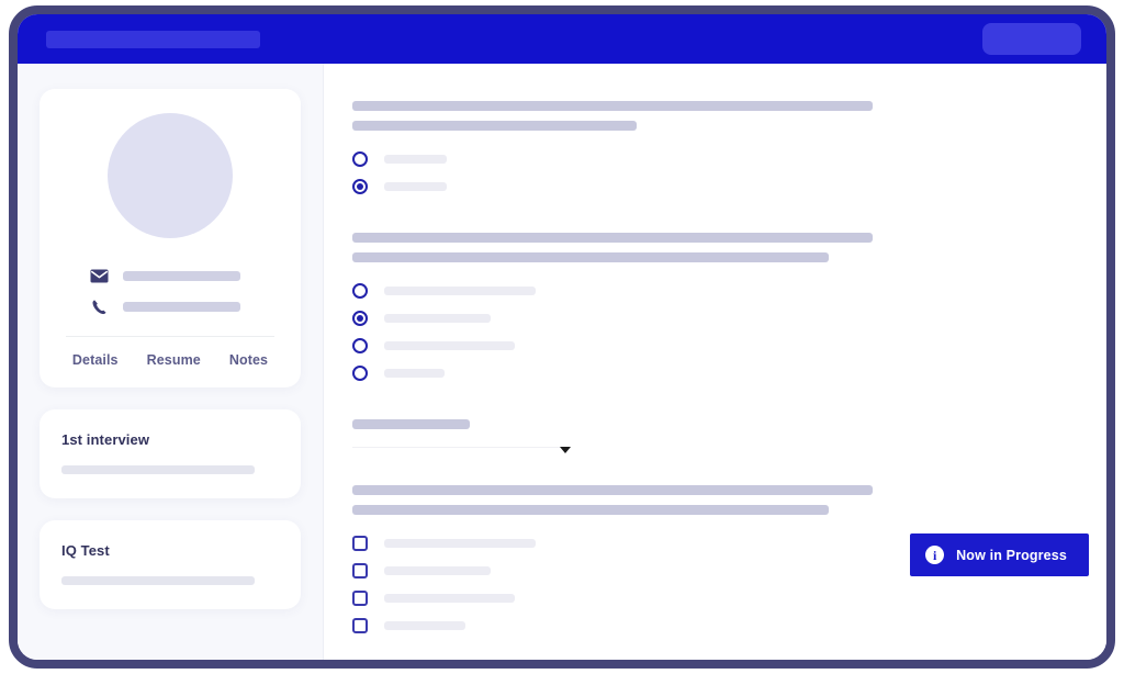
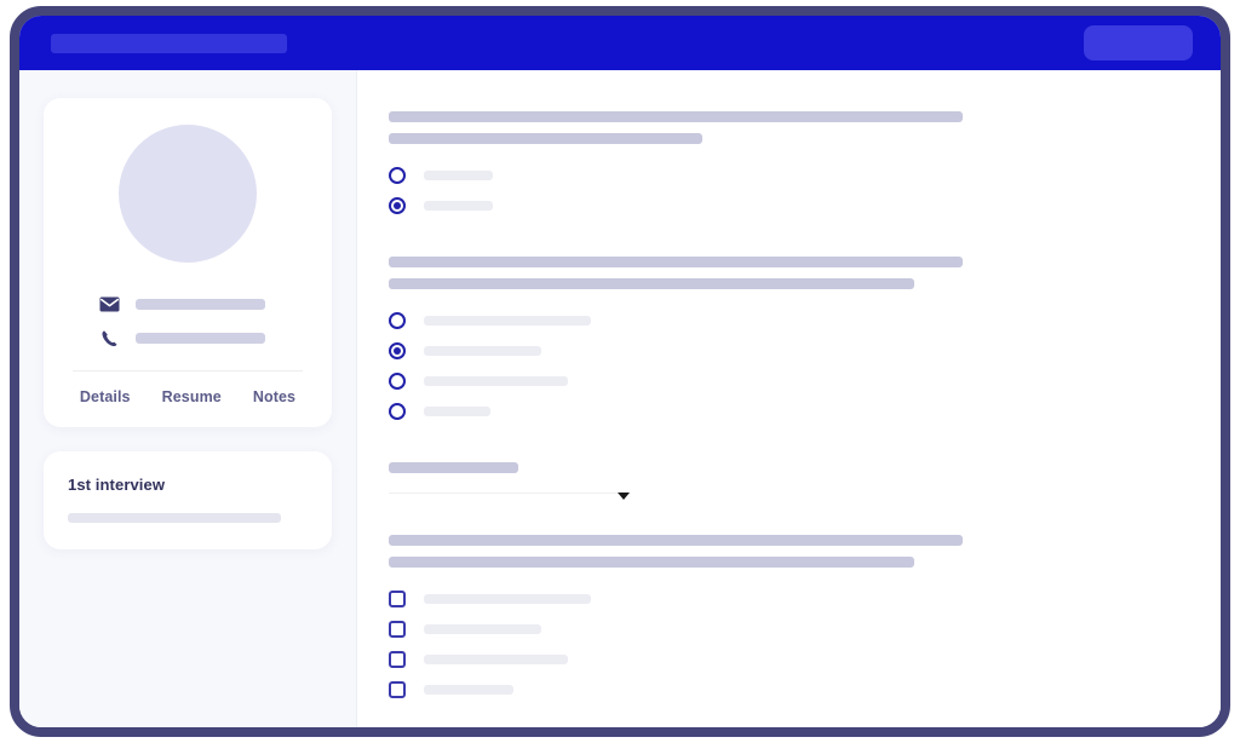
  Details
  Resume
  Notes
  1st interview
- IQ Test
- i
- Now in Progress
